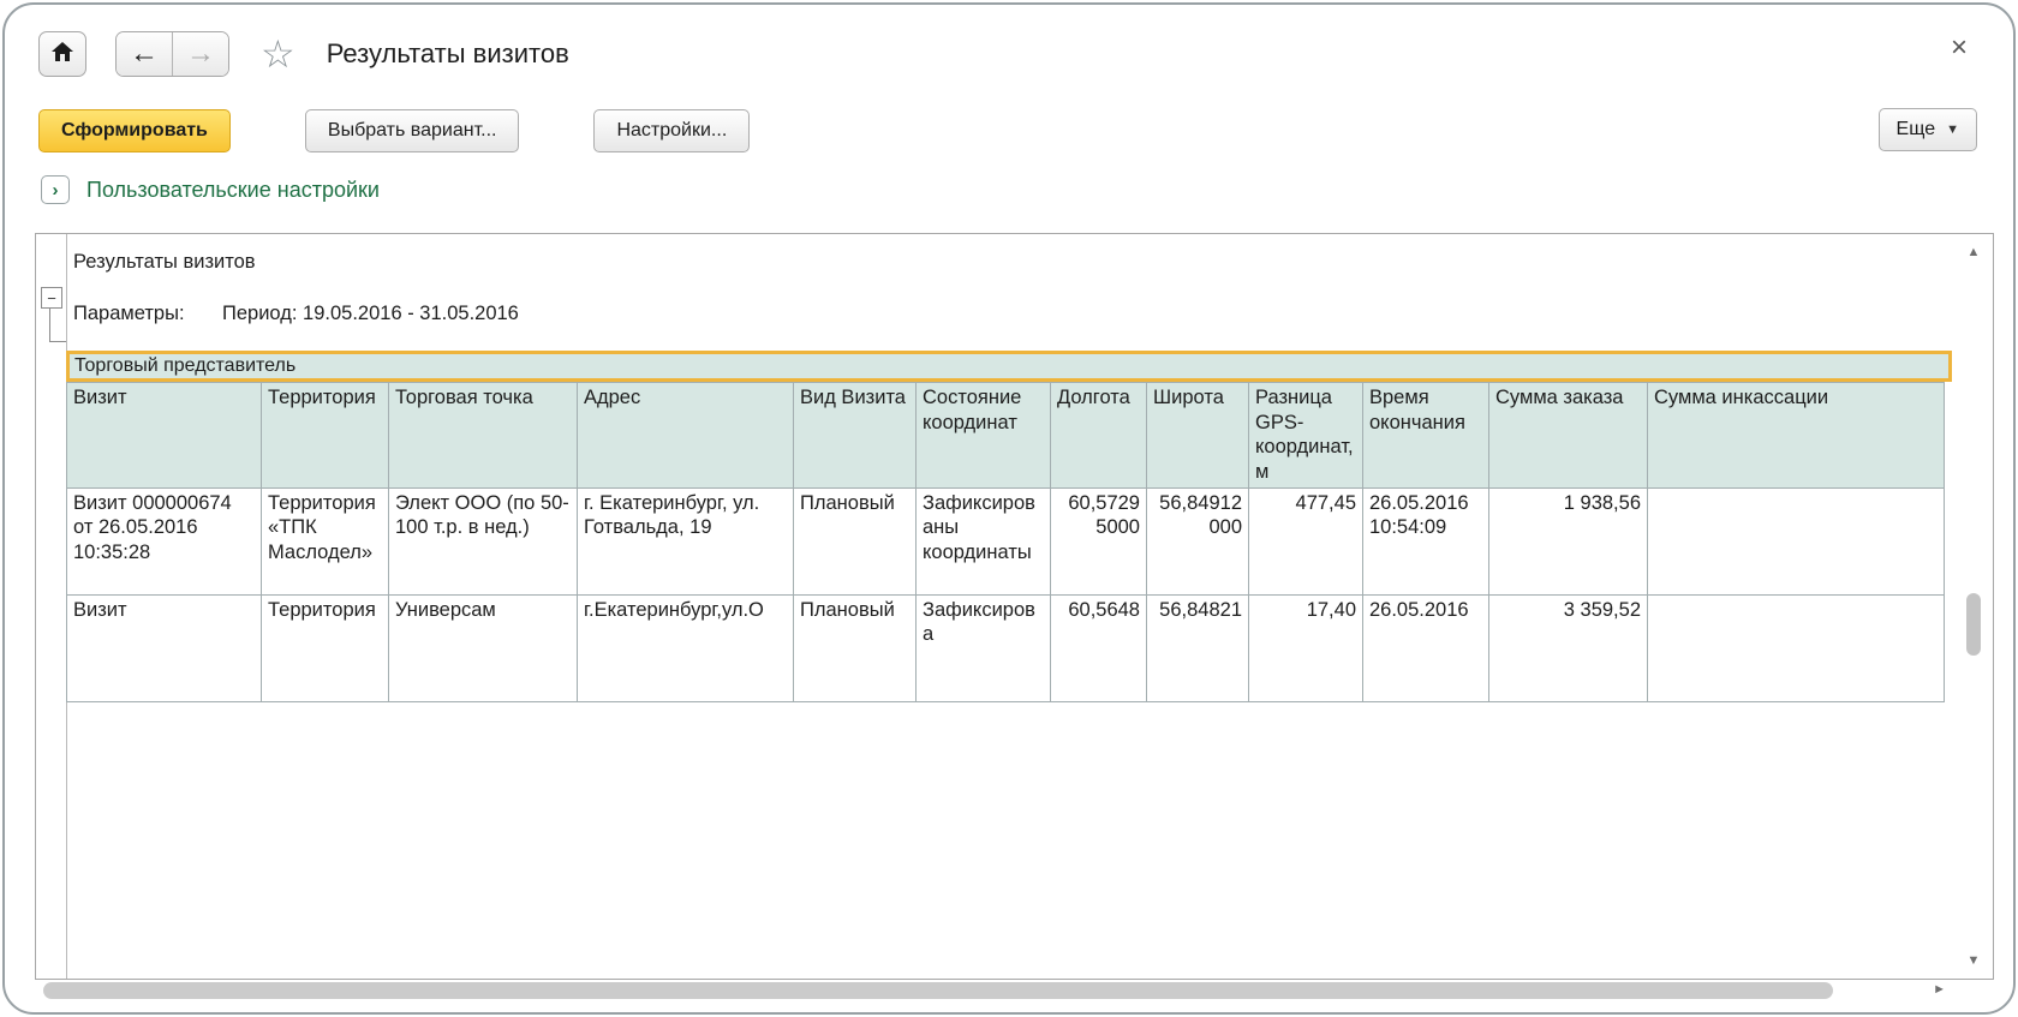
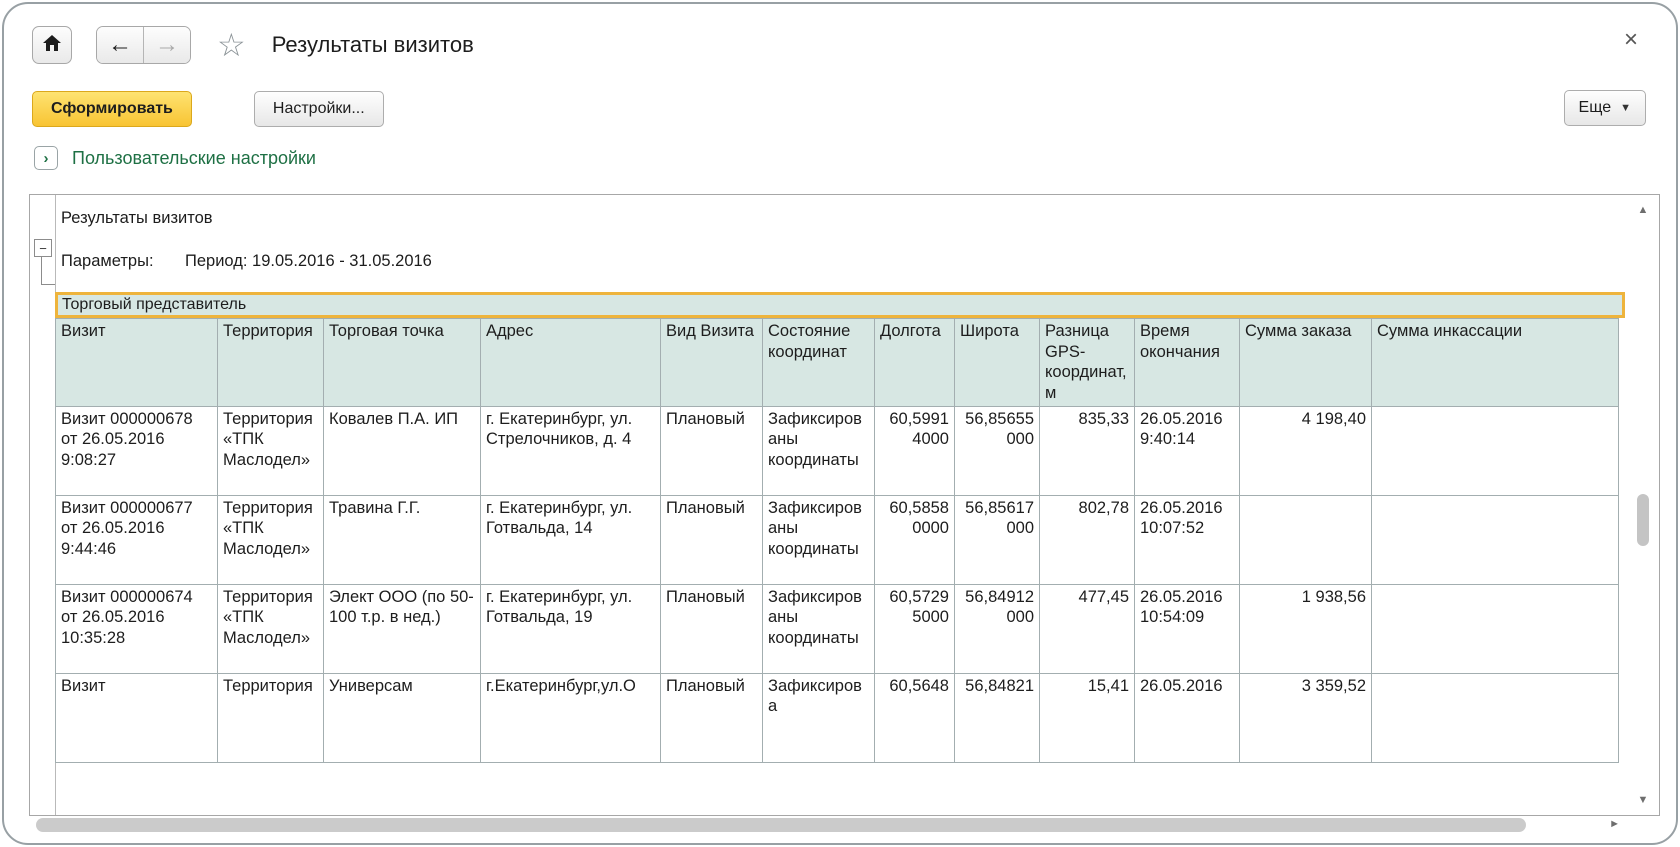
  ←
  →
  ☆
  Результаты визитов
  ×
  Сформировать
- Выбрать вариант...
  Настройки...
  Еще
  ▼
  ›
  Пользовательские настройки
  −
  Результаты визитов
  Параметры:
  Период: 19.05.2016 - 31.05.2016
  Торговый представитель
  Визит	Территория	Торговая точка	Адрес	Вид Визита	Состояние координат	Долгота	Широта	Разница GPS-координат, м	Время окончания	Сумма заказа	Сумма инкассации
+ Визит 000000678 от 26.05.2016 9:08:27	Территория «ТПК Маслодел»	Ковалев П.А. ИП	г. Екатеринбург, ул. Стрелочников, д. 4	Плановый	Зафиксированы координаты	60,5991 4000	56,85655 000	835,33	26.05.2016 9:40:14	4 198,40
+ Визит 000000677 от 26.05.2016 9:44:46	Территория «ТПК Маслодел»	Травина Г.Г.	г. Екатеринбург, ул. Готвальда, 14	Плановый	Зафиксированы координаты	60,5858 0000	56,85617 000	802,78	26.05.2016 10:07:52
  Визит 000000674 от 26.05.2016 10:35:28	Территория «ТПК Маслодел»	Элект ООО (по 50-100 т.р. в нед.)	г. Екатеринбург, ул. Готвальда, 19	Плановый	Зафиксированы координаты	60,5729 5000	56,84912 000	477,45	26.05.2016 10:54:09	1 938,56
- Визит	Территория	Универсам	г.Екатеринбург,ул.О	Плановый	Зафиксирова	60,5648	56,84821	17,40	26.05.2016	3 359,52
+ Визит	Территория	Универсам	г.Екатеринбург,ул.О	Плановый	Зафиксирова	60,5648	56,84821	15,41	26.05.2016	3 359,52
  ▲
  ▼
  ►
